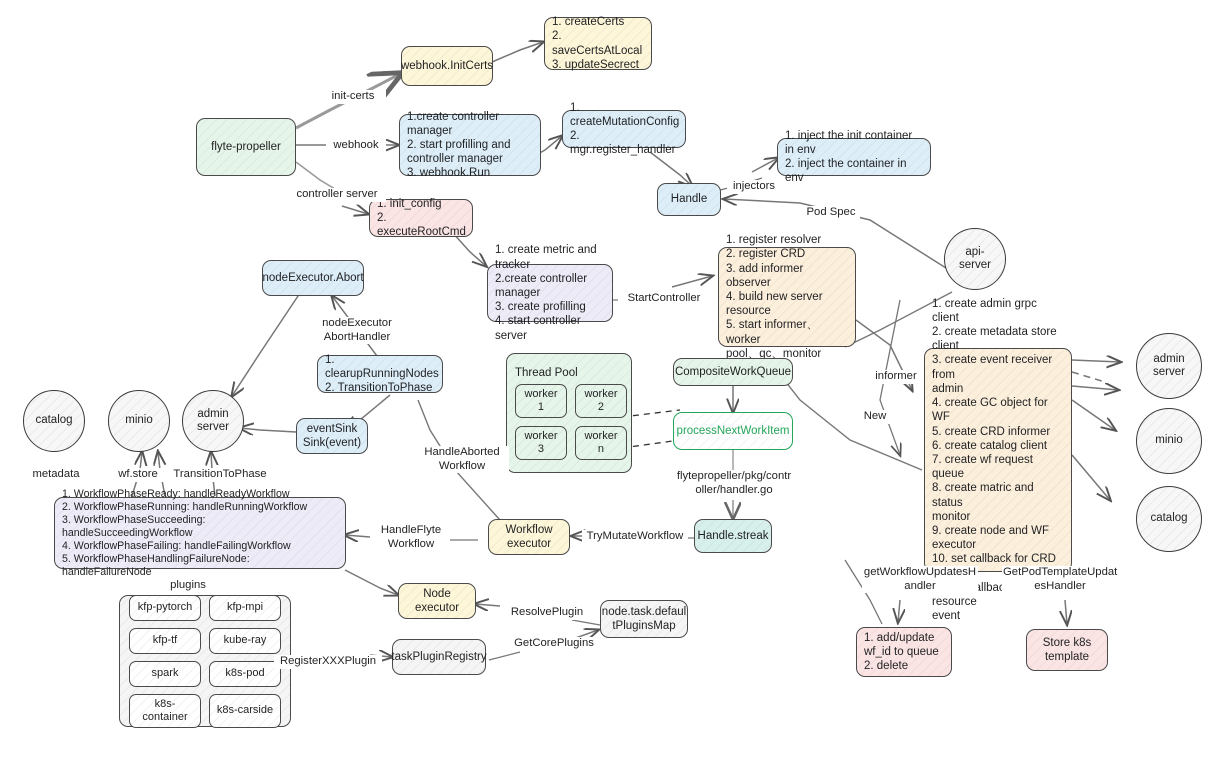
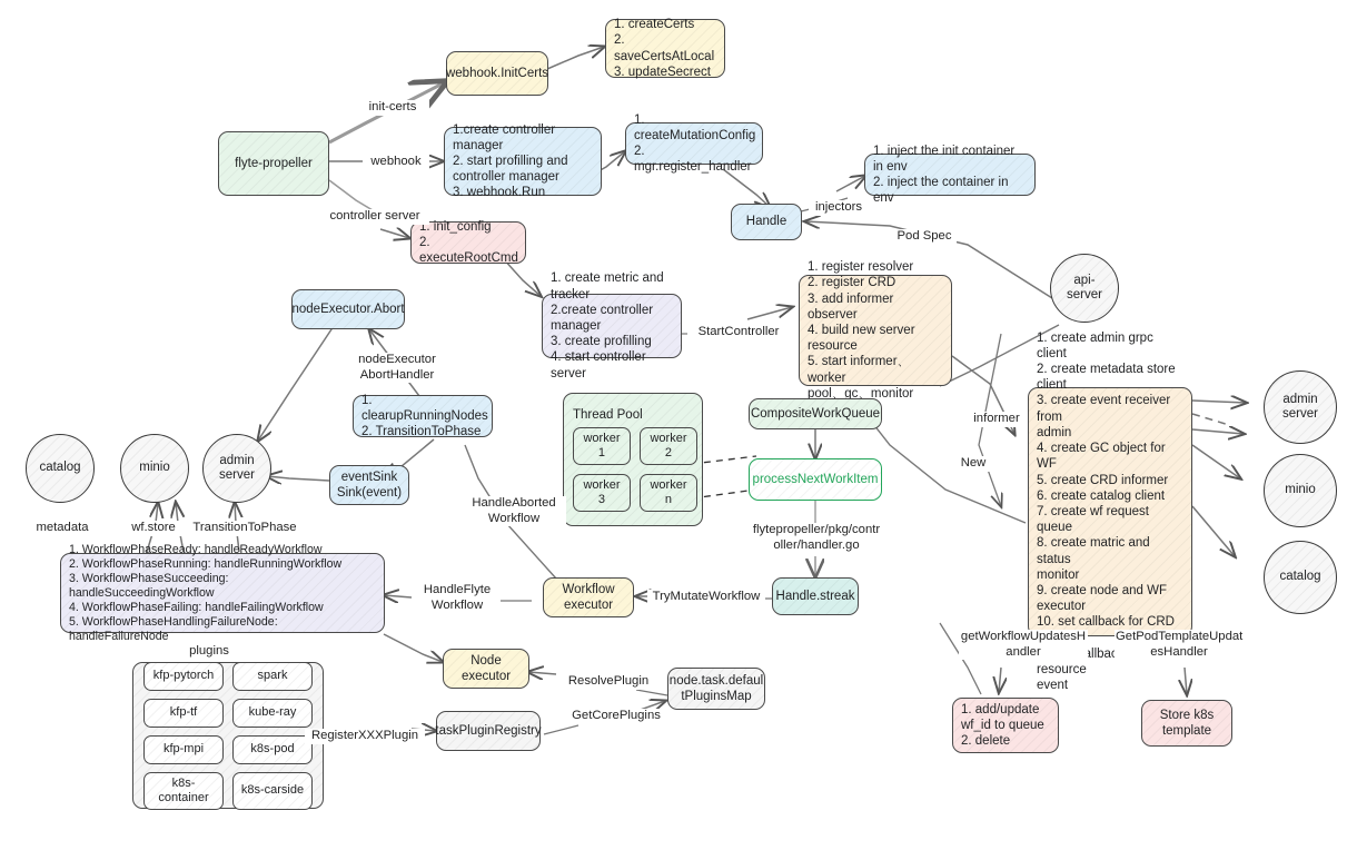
  flyte-propeller
  webhook.InitCerts
  1. createCerts
  2. saveCertsAtLocal
  3. updateSecrect
  1.create controller manager
  2. start profilling and
  controller manager
  3. webhook.Run
  1. createMutationConfig
  2. mgr.register_handler
  1. inject the init container in env
  2. inject the container in env
  Handle
  1. init_config
  2. executeRootCmd
  1. create metric and tracker
  2.create controller manager
  3. create profilling
  4. start controller server
  1. register resolver
  2. register CRD
  3. add informer observer
  4. build new server resource
  5. start informer、worker
  pool、gc、monitor
  api-
  server
  nodeExecutor.Abort
  1. clearupRunningNodes
  2. TransitionToPhase
  eventSink
  Sink(event)
  catalog
  minio
  admin
  server
  1. WorkflowPhaseReady: handleReadyWorkflow
  2. WorkflowPhaseRunning: handleRunningWorkflow
  3. WorkflowPhaseSucceeding: handleSucceedingWorkflow
  4. WorkflowPhaseFailing: handleFailingWorkflow
  5. WorkflowPhaseHandlingFailureNode: handleFailureNode
  Thread Pool
  worker
  1
  worker
  2
  worker
  3
  worker
  n
  CompositeWorkQueue
  processNextWorkItem
  Handle.streak
  Workflow
  executor
  Node
  executor
  node.task.defaul
  tPluginsMap
  taskPluginRegistry
  plugins
  kfp-pytorch
- kfp-mpi
+ spark
  kfp-tf
  kube-ray
- spark
+ kfp-mpi
  k8s-pod
  k8s-
  container
  k8s-carside
  1. create admin grpc client
  2. create metadata store client
  3. create event receiver from
  admin
  4. create GC object for WF
  5. create CRD informer
  6. create catalog client
  7. create wf request queue
  8. create matric and status
  monitor
  9. create node and WF executor
  10. set callback for CRD
  event
  admin
  server
  minio
  catalog
  1. add/update
  wf_id to queue
  2. delete
  Store k8s
  template
  init-certs
  webhook
  controller server
  injectors
  Pod Spec
  StartController
  nodeExecutor
  AbortHandler
  metadata
  wf.store
  TransitionToPhase
  HandleAborted
  Workflow
  HandleFlyte
  Workflow
  TryMutateWorkflow
  flytepropeller/pkg/contr
  oller/handler.go
  ResolvePlugin
  GetCorePlugins
  RegisterXXXPlugin
  informer
  New
  getWorkflowUpdatesH
  andler
  GetPodTemplateUpdat
  esHandler
